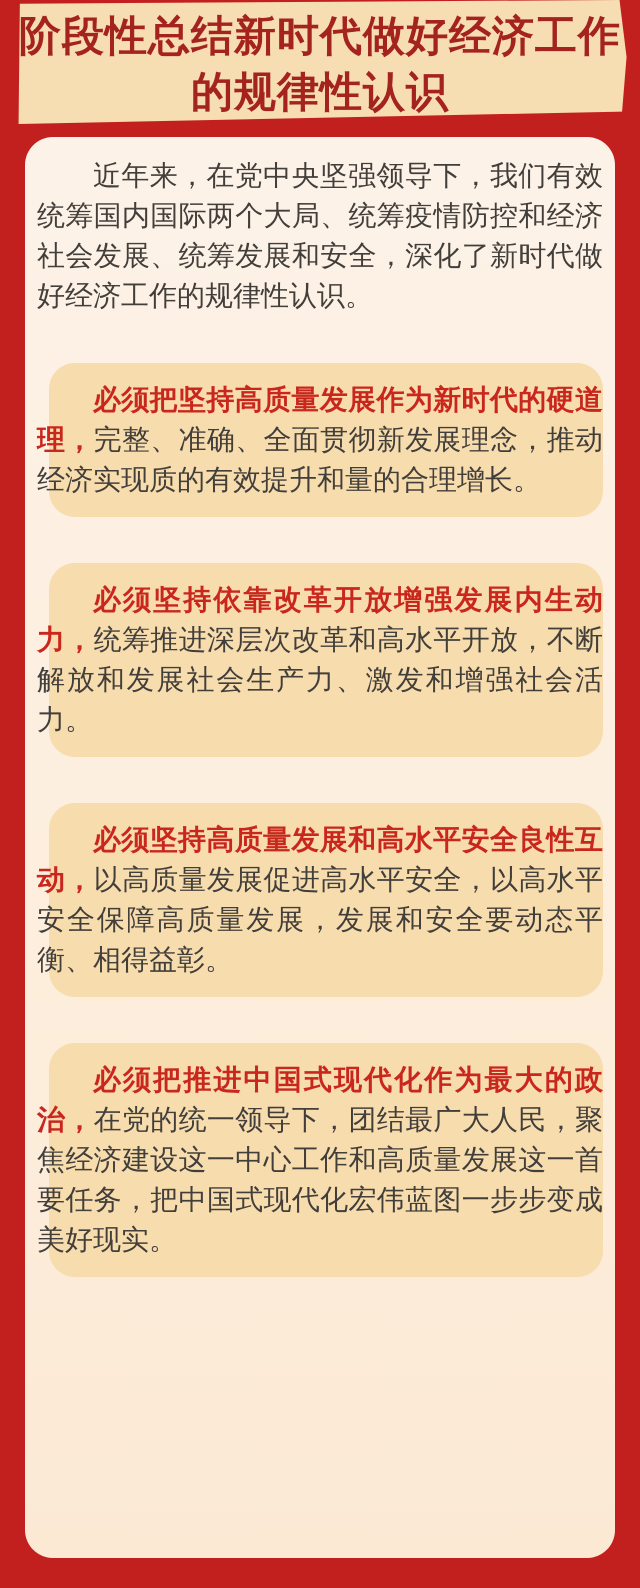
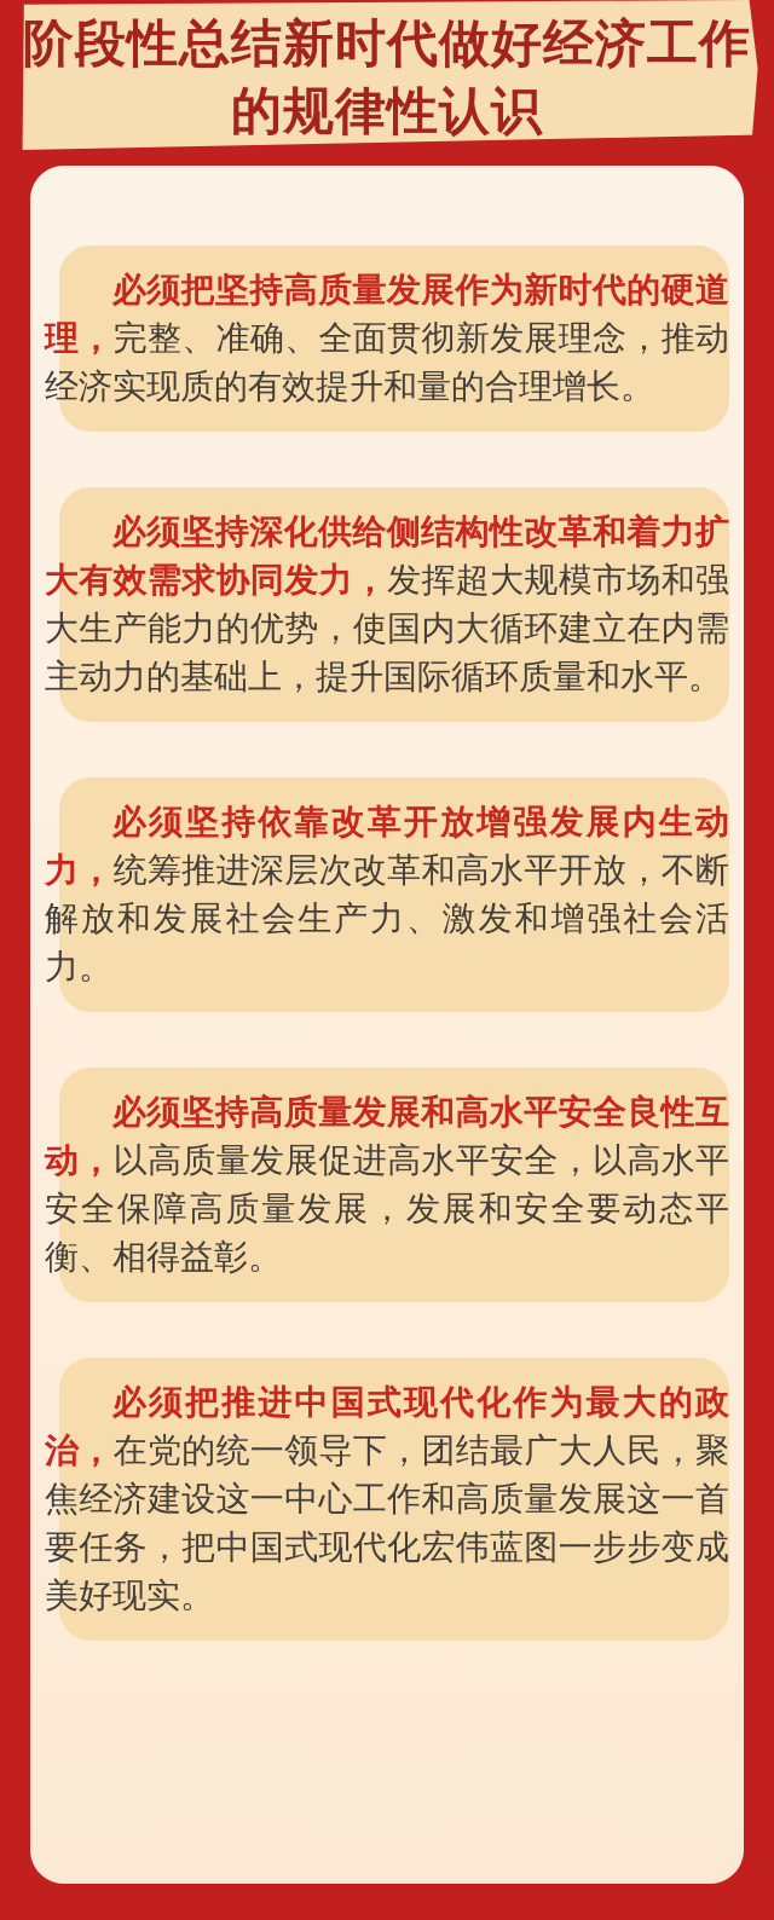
  阶段性总结新时代做好经济工作
  的规律性认识
- 近年来，在党中央坚强领导下，我们有效统筹国内国际两个大局、统筹疫情防控和经济社会发展、统筹发展和安全，深化了新时代做好经济工作的规律性认识。
  必须把坚持高质量发展作为新时代的硬道理，完整、准确、全面贯彻新发展理念，推动经济实现质的有效提升和量的合理增长。
+ 必须坚持深化供给侧结构性改革和着力扩大有效需求协同发力，发挥超大规模市场和强大生产能力的优势，使国内大循环建立在内需主动力的基础上，提升国际循环质量和水平。
  必须坚持依靠改革开放增强发展内生动力，统筹推进深层次改革和高水平开放，不断解放和发展社会生产力、激发和增强社会活力。
  必须坚持高质量发展和高水平安全良性互动，以高质量发展促进高水平安全，以高水平安全保障高质量发展，发展和安全要动态平衡、相得益彰。
  必须把推进中国式现代化作为最大的政治，在党的统一领导下，团结最广大人民，聚焦经济建设这一中心工作和高质量发展这一首要任务，把中国式现代化宏伟蓝图一步步变成美好现实。
